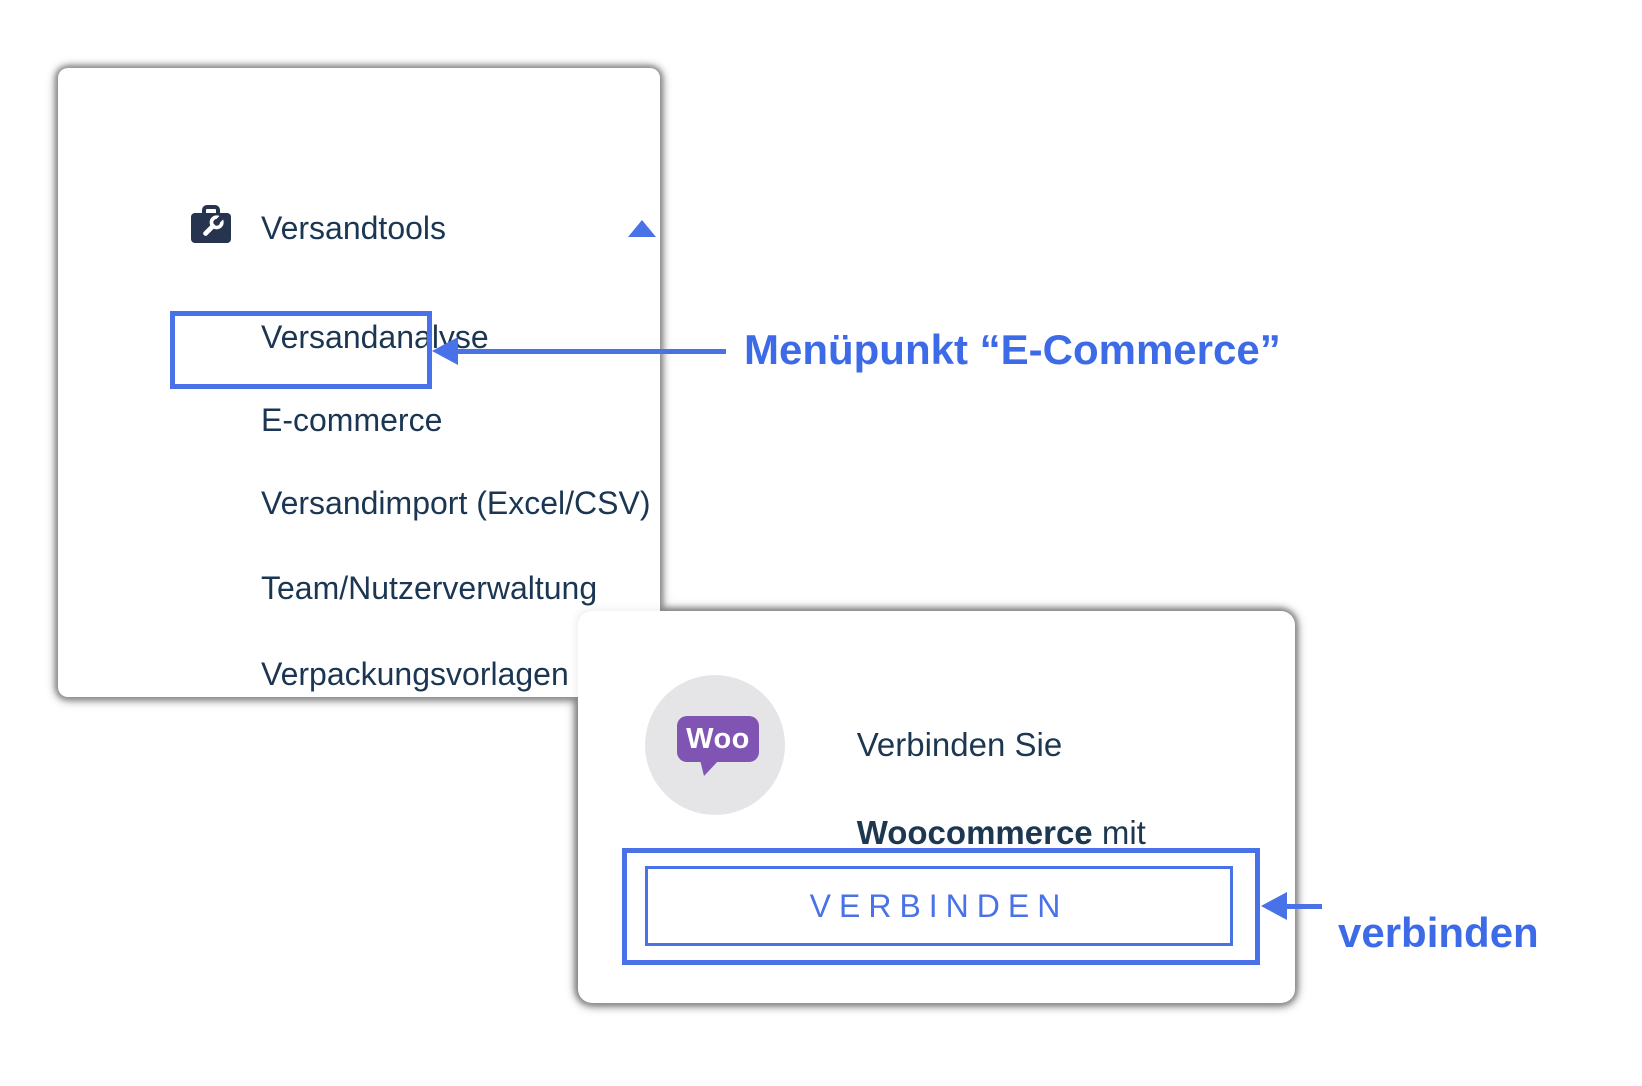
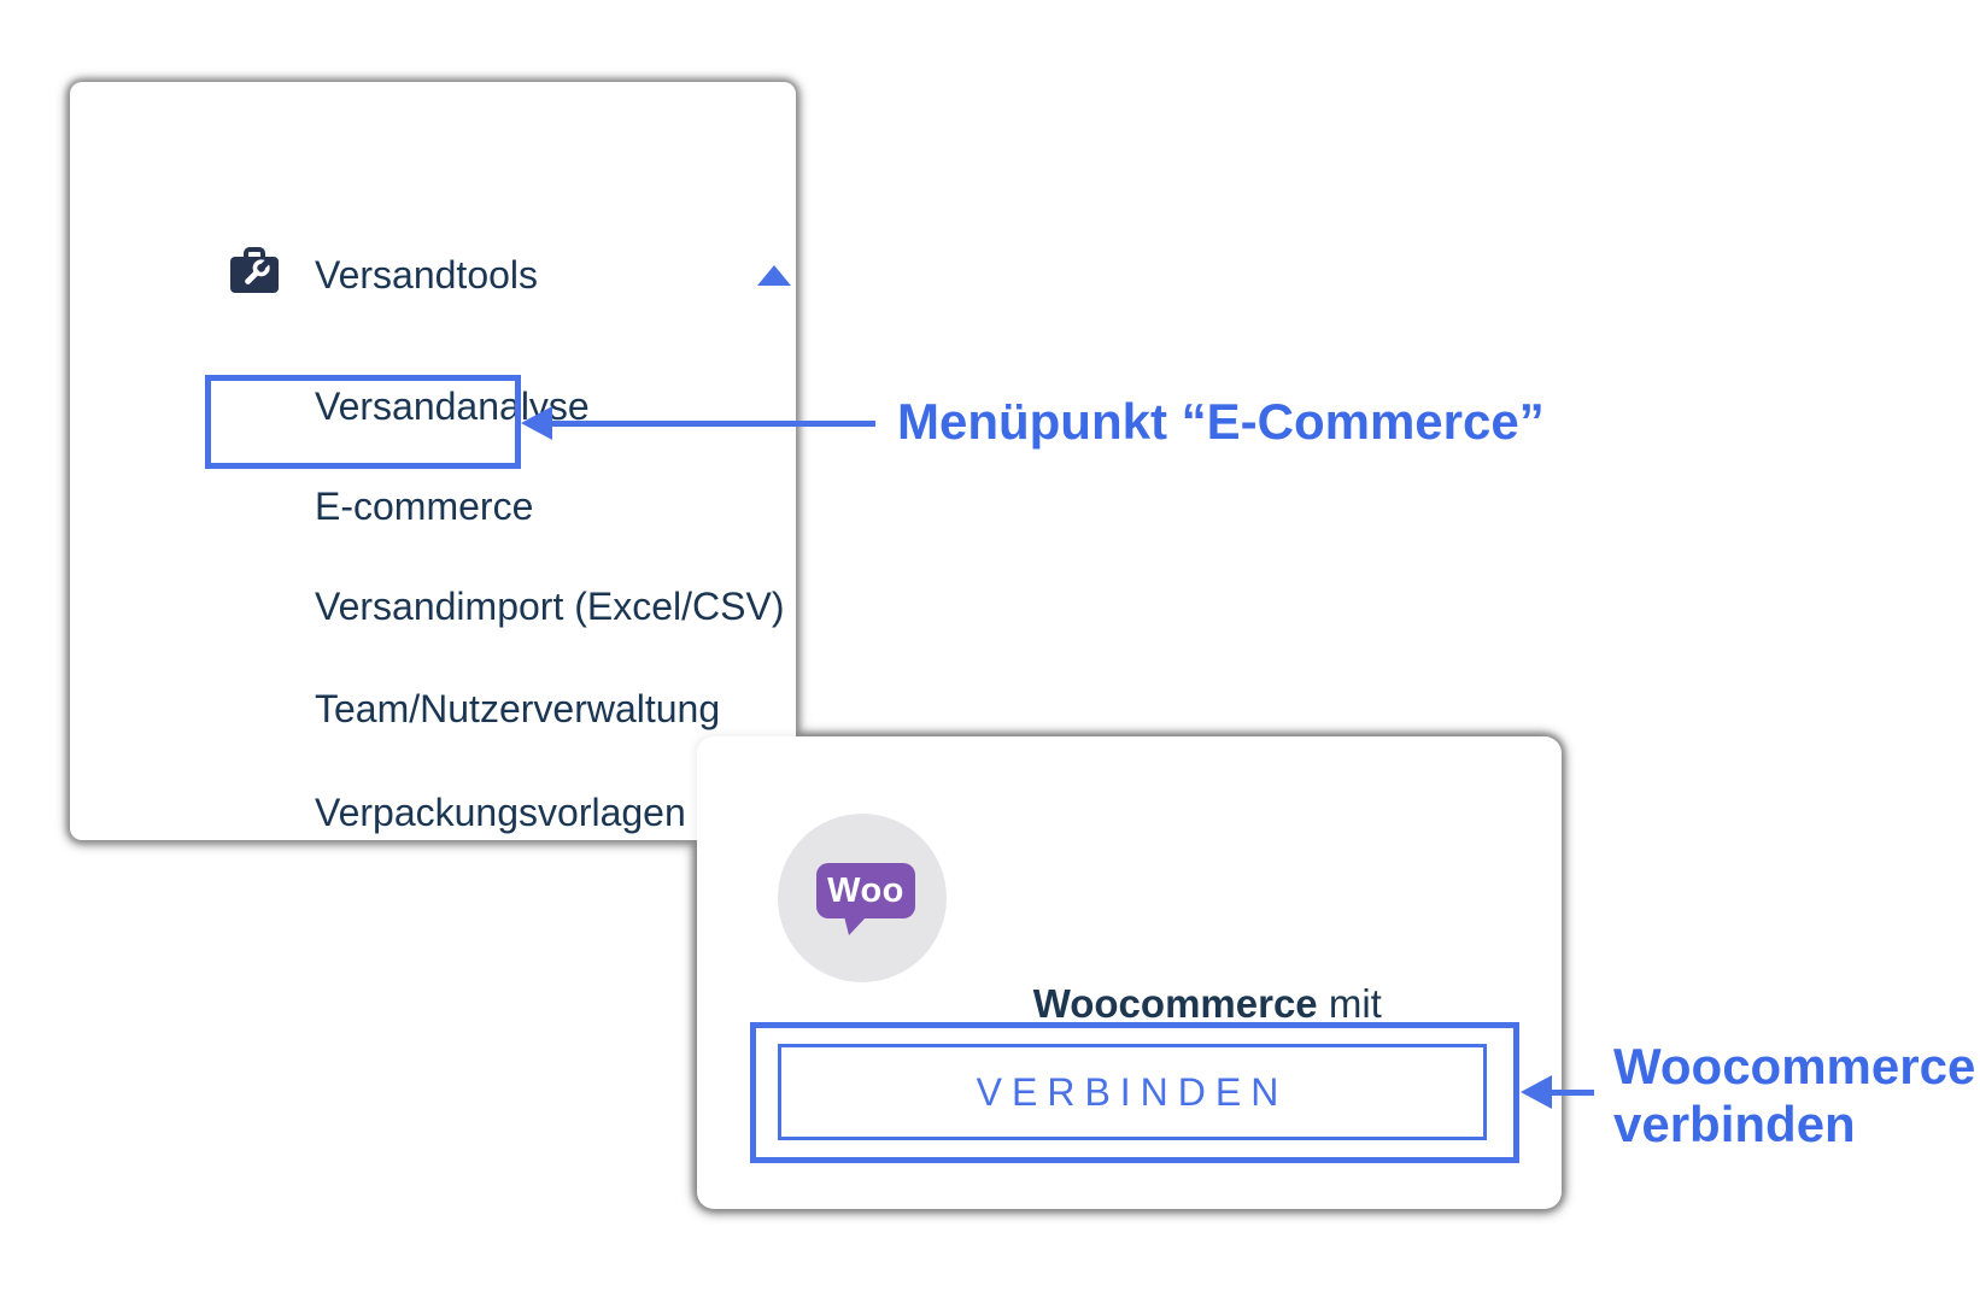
  Versandtools
  Versandanalyse
  E-commerce
  Versandimport (Excel/CSV)
  Team/Nutzerverwaltung
  Verpackungsvorlagen
  Woo
- Verbinden Sie
  Woocommerce mit
  VERBINDEN
  Menüpunkt “E-Commerce”
+ Woocommerce
  verbinden
